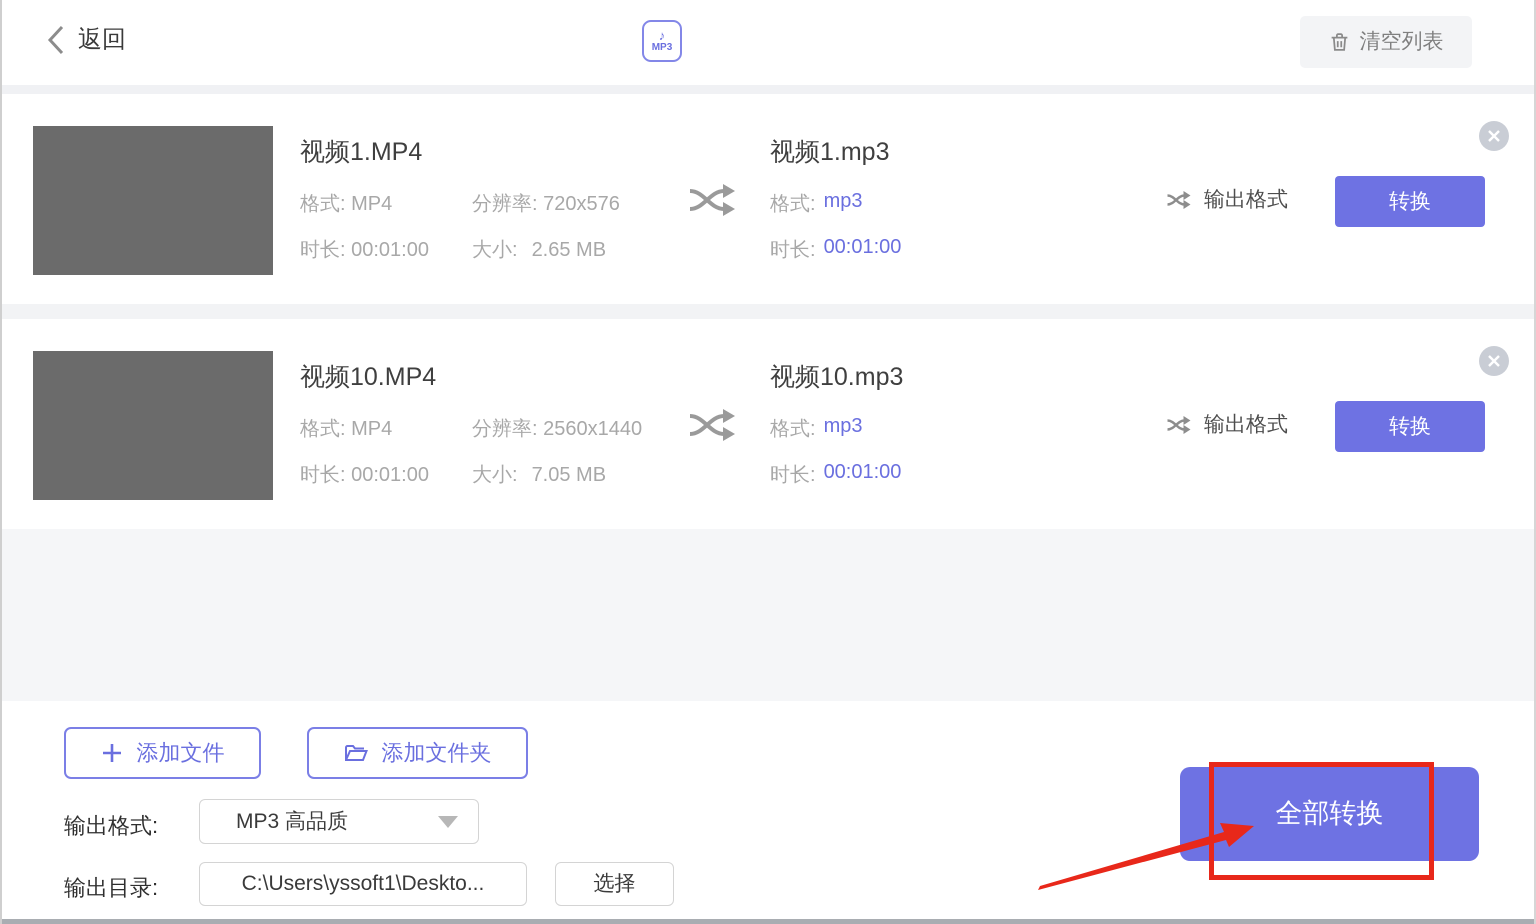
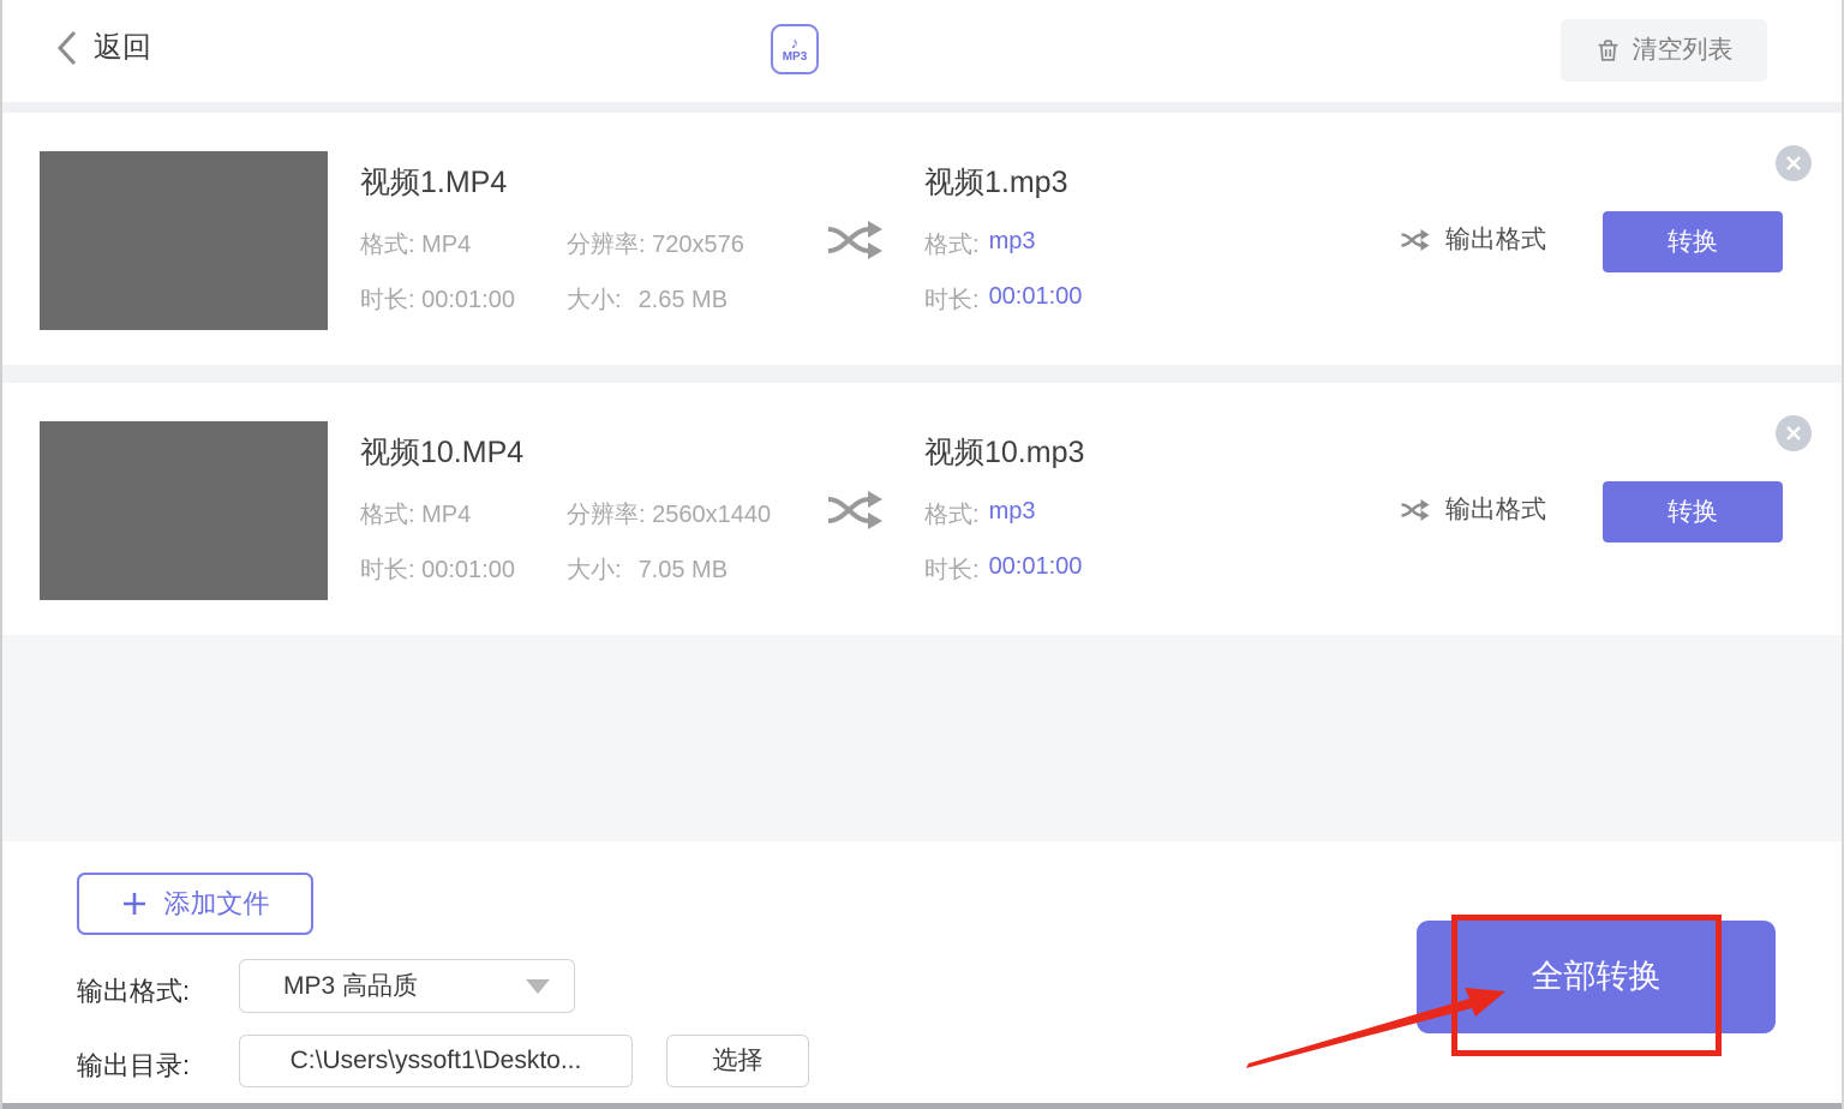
  返回
  ♪
  MP3
  清空列表
  视频1.MP4
  格式: MP4
  分辨率: 720x576
  时长: 00:01:00
  大小: 2.65 MB
  视频1.mp3
  格式:
  mp3
  时长:
  00:01:00
  输出格式
  转换
  视频10.MP4
  格式: MP4
  分辨率: 2560x1440
  时长: 00:01:00
  大小: 7.05 MB
  视频10.mp3
  格式:
  mp3
  时长:
  00:01:00
  输出格式
  转换
  添加文件
- 添加文件夹
  输出格式:
  MP3 高品质
  输出目录:
  C:\Users\yssoft1\Deskto...
  选择
  全部转换
